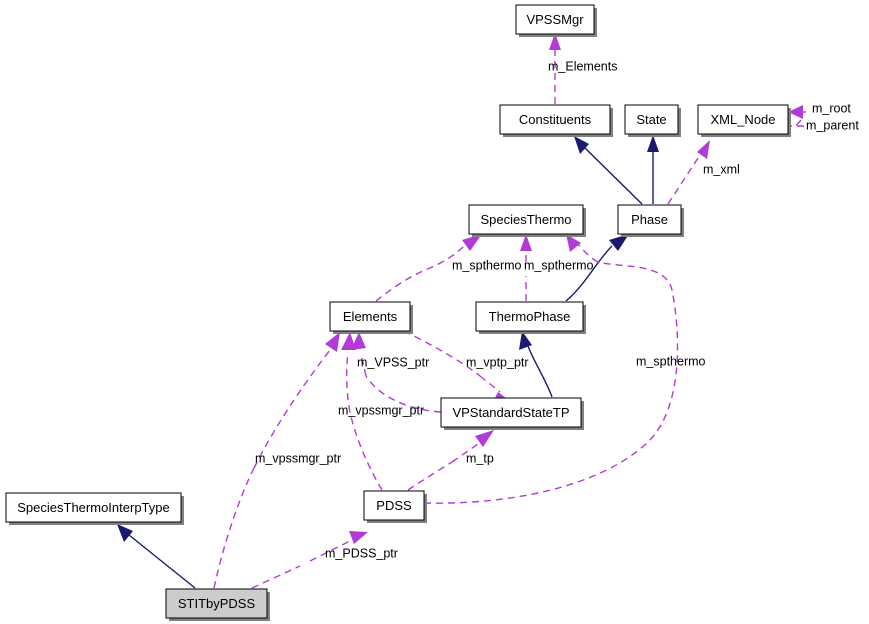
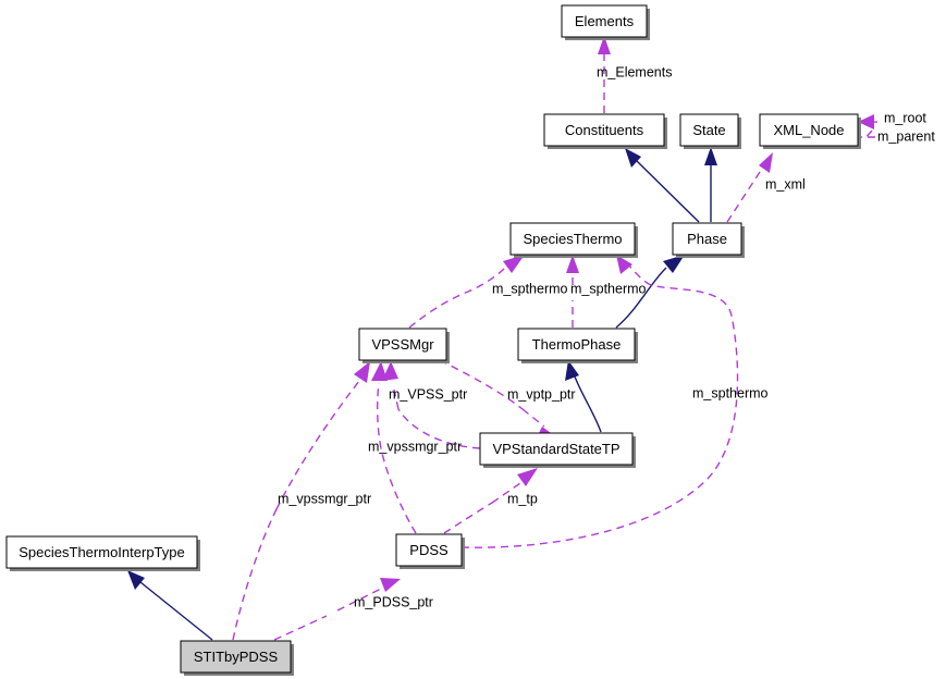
  m_Elements
  m_root
  m_parent
  m_xml
  m_spthermo
  m_spthermo
  m_VPSS_ptr
  m_vptp_ptr
  m_spthermo
  m_vpssmgr_ptr
  m_tp
  m_vpssmgr_ptr
  m_PDSS_ptr
- VPSSMgr
+ Elements
  Constituents
  State
  XML_Node
  SpeciesThermo
  Phase
- Elements
+ VPSSMgr
  ThermoPhase
  VPStandardStateTP
  SpeciesThermoInterpType
  PDSS
  STITbyPDSS
